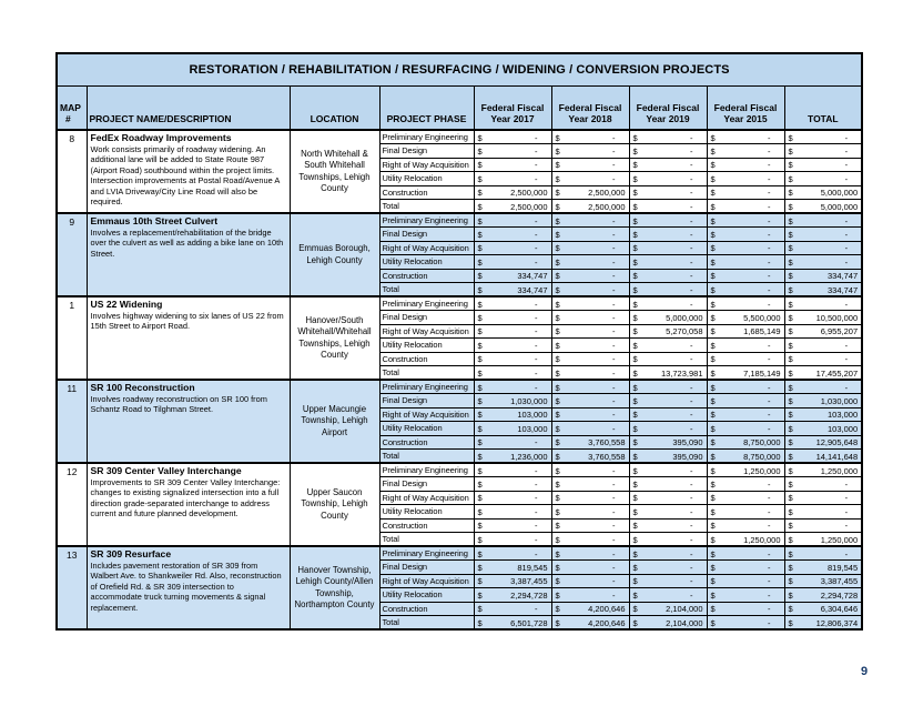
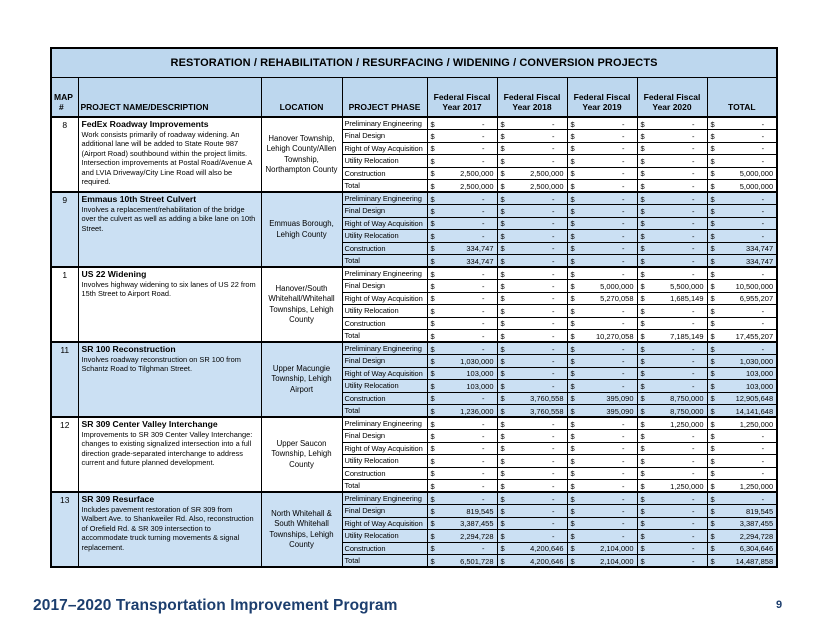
  RESTORATION / REHABILITATION / RESURFACING / WIDENING / CONVERSION PROJECTS
- MAP #	PROJECT NAME/DESCRIPTION	LOCATION	PROJECT PHASE	Federal Fiscal Year 2017	Federal Fiscal Year 2018	Federal Fiscal Year 2019	Federal Fiscal Year 2015	TOTAL
+ MAP #	PROJECT NAME/DESCRIPTION	LOCATION	PROJECT PHASE	Federal Fiscal Year 2017	Federal Fiscal Year 2018	Federal Fiscal Year 2019	Federal Fiscal Year 2020	TOTAL
- 8	FedEx Roadway ImprovementsWork consists primarily of roadway widening. An additional lane will be added to State Route 987 (Airport Road) southbound within the project limits. Intersection improvements at Postal Road/Avenue A and LVIA Driveway/City Line Road will also be required.	North Whitehall & South Whitehall Townships, Lehigh County	Preliminary Engineering	$ -	$ -	$ -	$ -	$ -
+ 8	FedEx Roadway ImprovementsWork consists primarily of roadway widening. An additional lane will be added to State Route 987 (Airport Road) southbound within the project limits. Intersection improvements at Postal Road/Avenue A and LVIA Driveway/City Line Road will also be required.	Hanover Township, Lehigh County/Allen Township, Northampton County	Preliminary Engineering	$ -	$ -	$ -	$ -	$ -
  Final Design	$ -	$ -	$ -	$ -	$ -
  Right of Way Acquisition	$ -	$ -	$ -	$ -	$ -
  Utility Relocation	$ -	$ -	$ -	$ -	$ -
  Construction	$ 2,500,000	$ 2,500,000	$ -	$ -	$ 5,000,000
  Total	$ 2,500,000	$ 2,500,000	$ -	$ -	$ 5,000,000
  9	Emmaus 10th Street CulvertInvolves a replacement/rehabilitation of the bridge over the culvert as well as adding a bike lane on 10th Street.	Emmuas Borough, Lehigh County	Preliminary Engineering	$ -	$ -	$ -	$ -	$ -
  Final Design	$ -	$ -	$ -	$ -	$ -
  Right of Way Acquisition	$ -	$ -	$ -	$ -	$ -
  Utility Relocation	$ -	$ -	$ -	$ -	$ -
  Construction	$ 334,747	$ -	$ -	$ -	$ 334,747
  Total	$ 334,747	$ -	$ -	$ -	$ 334,747
  1	US 22 WideningInvolves highway widening to six lanes of US 22 from 15th Street to Airport Road.	Hanover/South Whitehall/Whitehall Townships, Lehigh County	Preliminary Engineering	$ -	$ -	$ -	$ -	$ -
  Final Design	$ -	$ -	$ 5,000,000	$ 5,500,000	$ 10,500,000
  Right of Way Acquisition	$ -	$ -	$ 5,270,058	$ 1,685,149	$ 6,955,207
  Utility Relocation	$ -	$ -	$ -	$ -	$ -
  Construction	$ -	$ -	$ -	$ -	$ -
- Total	$ -	$ -	$ 13,723,981	$ 7,185,149	$ 17,455,207
+ Total	$ -	$ -	$ 10,270,058	$ 7,185,149	$ 17,455,207
  11	SR 100 ReconstructionInvolves roadway reconstruction on SR 100 from Schantz Road to Tilghman Street.	Upper Macungie Township, Lehigh Airport	Preliminary Engineering	$ -	$ -	$ -	$ -	$ -
  Final Design	$ 1,030,000	$ -	$ -	$ -	$ 1,030,000
  Right of Way Acquisition	$ 103,000	$ -	$ -	$ -	$ 103,000
  Utility Relocation	$ 103,000	$ -	$ -	$ -	$ 103,000
  Construction	$ -	$ 3,760,558	$ 395,090	$ 8,750,000	$ 12,905,648
  Total	$ 1,236,000	$ 3,760,558	$ 395,090	$ 8,750,000	$ 14,141,648
  12	SR 309 Center Valley InterchangeImprovements to SR 309 Center Valley Interchange: changes to existing signalized intersection into a full direction grade-separated interchange to address current and future planned development.	Upper Saucon Township, Lehigh County	Preliminary Engineering	$ -	$ -	$ -	$ 1,250,000	$ 1,250,000
  Final Design	$ -	$ -	$ -	$ -	$ -
  Right of Way Acquisition	$ -	$ -	$ -	$ -	$ -
  Utility Relocation	$ -	$ -	$ -	$ -	$ -
  Construction	$ -	$ -	$ -	$ -	$ -
  Total	$ -	$ -	$ -	$ 1,250,000	$ 1,250,000
- 13	SR 309 ResurfaceIncludes pavement restoration of SR 309 from Walbert Ave. to Shankweiler Rd. Also, reconstruction of Orefield Rd. & SR 309 intersection to accommodate truck turning movements & signal replacement.	Hanover Township, Lehigh County/Allen Township, Northampton County	Preliminary Engineering	$ -	$ -	$ -	$ -	$ -
+ 13	SR 309 ResurfaceIncludes pavement restoration of SR 309 from Walbert Ave. to Shankweiler Rd. Also, reconstruction of Orefield Rd. & SR 309 intersection to accommodate truck turning movements & signal replacement.	North Whitehall & South Whitehall Townships, Lehigh County	Preliminary Engineering	$ -	$ -	$ -	$ -	$ -
  Final Design	$ 819,545	$ -	$ -	$ -	$ 819,545
  Right of Way Acquisition	$ 3,387,455	$ -	$ -	$ -	$ 3,387,455
  Utility Relocation	$ 2,294,728	$ -	$ -	$ -	$ 2,294,728
  Construction	$ -	$ 4,200,646	$ 2,104,000	$ -	$ 6,304,646
- Total	$ 6,501,728	$ 4,200,646	$ 2,104,000	$ -	$ 12,806,374
+ Total	$ 6,501,728	$ 4,200,646	$ 2,104,000	$ -	$ 14,487,858
+ 2017–2020 Transportation Improvement Program
  9
